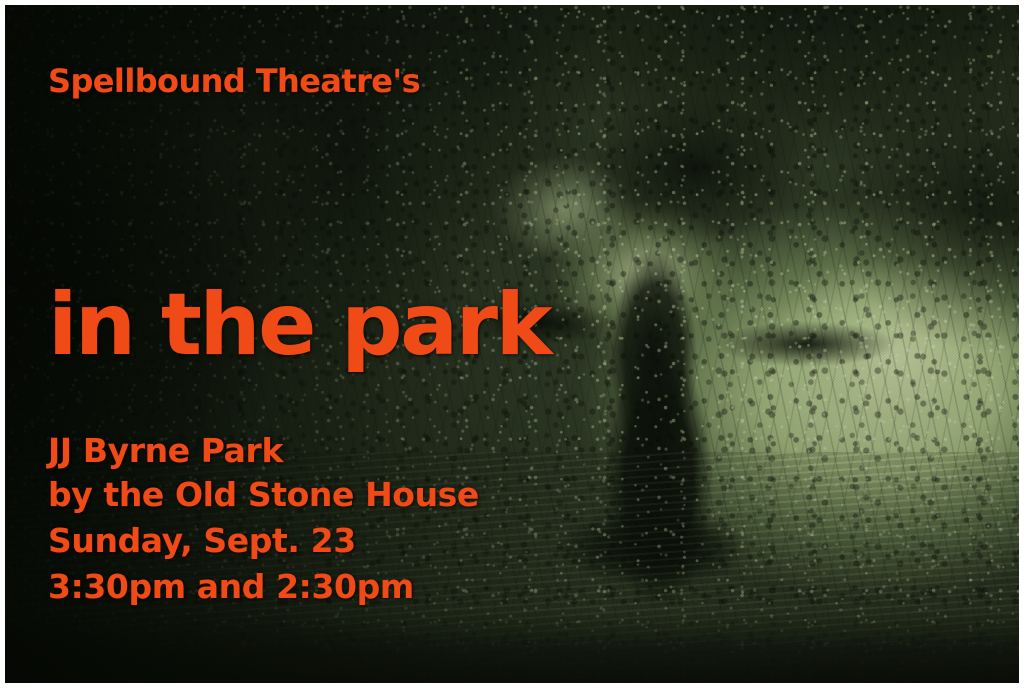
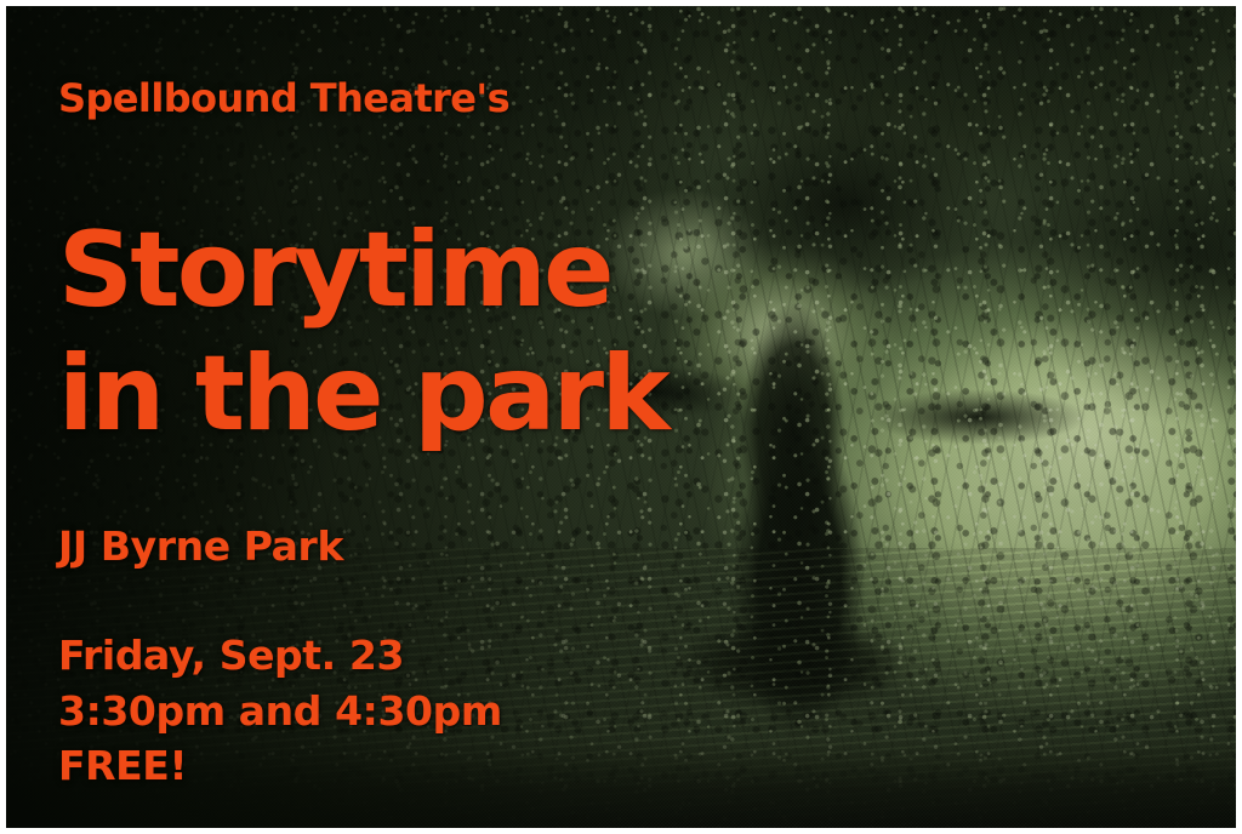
  Spellbound Theatre's
+ Storytime
  in the park
  JJ Byrne Park
- by the Old Stone House
- Sunday, Sept. 23
+ Friday, Sept. 23
- 3:30pm and 2:30pm
+ 3:30pm and 4:30pm
+ FREE!
